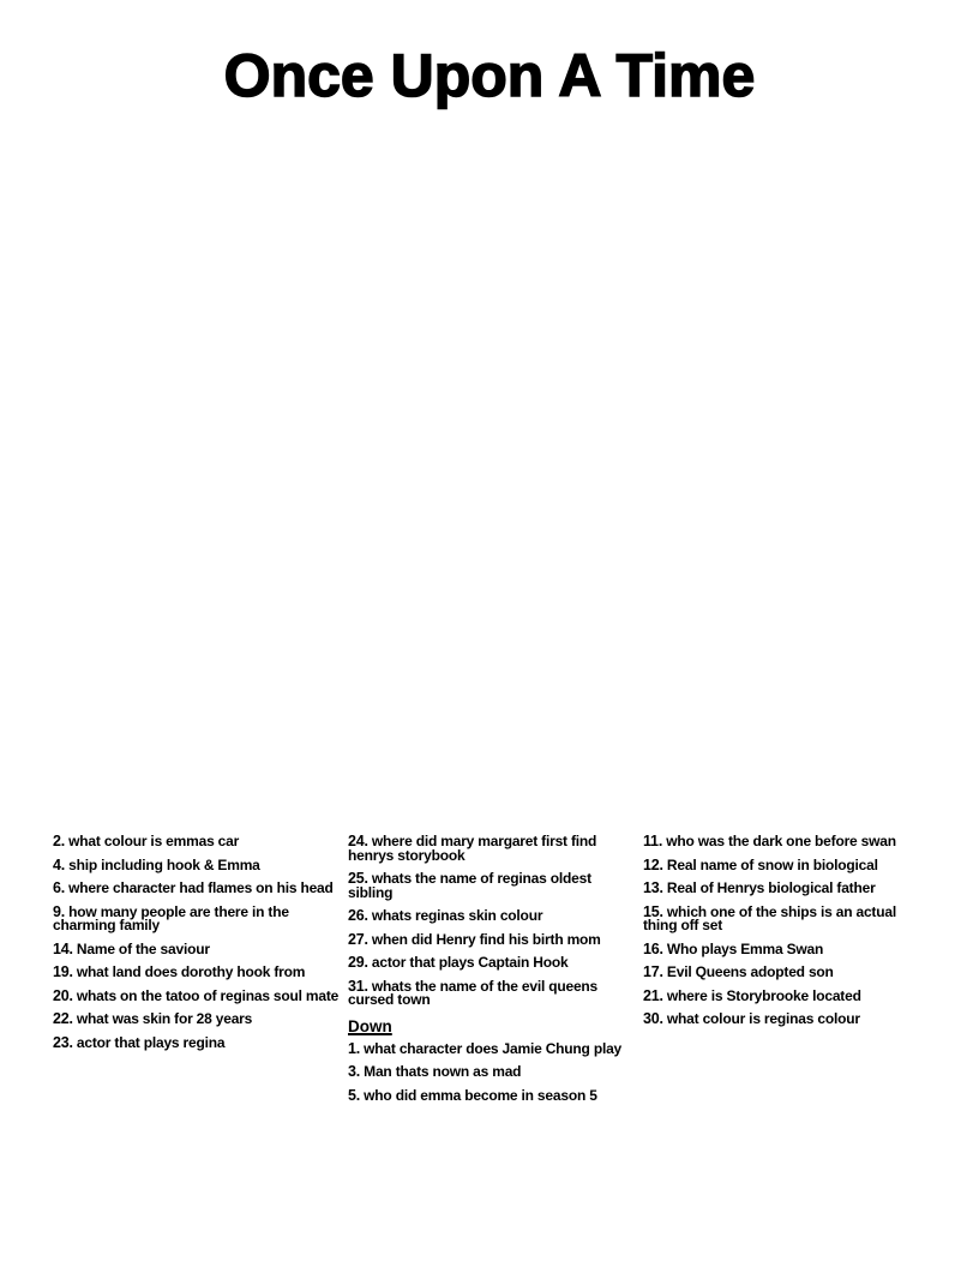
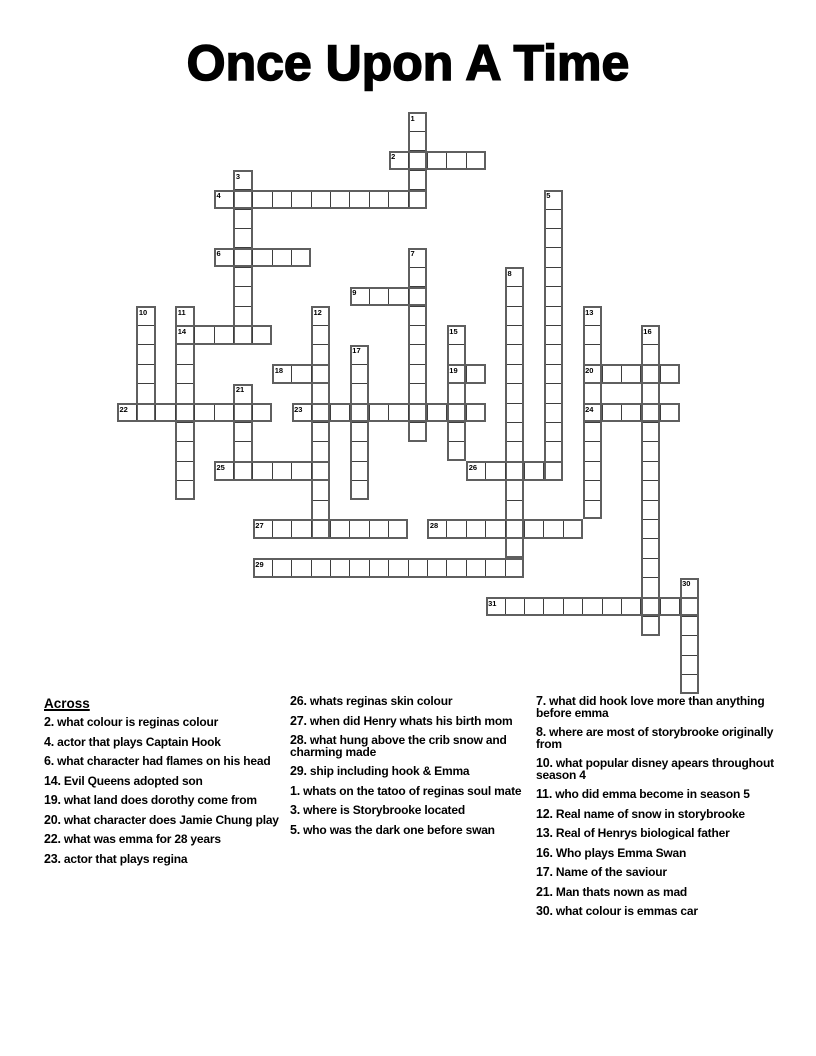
  Once Upon A Time
+ 1
+ 2
+ 3
+ 4
+ 5
+ 6
+ 7
+ 8
+ 9
+ 10
+ 11
+ 12
+ 13
+ 14
+ 15
+ 16
+ 17
+ 18
+ 19
+ 20
+ 21
+ 22
+ 23
+ 24
+ 25
+ 26
+ 27
+ 28
+ 29
+ 30
+ 31
+ Across
- 2. what colour is emmas car
+ 2. what colour is reginas colour
- 4. ship including hook & Emma
+ 4. actor that plays Captain Hook
- 6. where character had flames on his head
+ 6. what character had flames on his head
- 9. how many people are there in the charming family
- 14. Name of the saviour
+ 14. Evil Queens adopted son
- 19. what land does dorothy hook from
+ 19. what land does dorothy come from
- 20. whats on the tatoo of reginas soul mate
+ 20. what character does Jamie Chung play
- 22. what was skin for 28 years
+ 22. what was emma for 28 years
  23. actor that plays regina
- 24. where did mary margaret first find henrys storybook
- 25. whats the name of reginas oldest sibling
  26. whats reginas skin colour
- 27. when did Henry find his birth mom
+ 27. when did Henry whats his birth mom
+ 28. what hung above the crib snow and charming made
- 29. actor that plays Captain Hook
+ 29. ship including hook & Emma
- 31. whats the name of the evil queens cursed town
- Down
- 1. what character does Jamie Chung play
+ 1. whats on the tatoo of reginas soul mate
- 3. Man thats nown as mad
+ 3. where is Storybrooke located
- 5. who did emma become in season 5
+ 5. who was the dark one before swan
+ 7. what did hook love more than anything before emma
+ 8. where are most of storybrooke originally from
+ 10. what popular disney apears throughout season 4
- 11. who was the dark one before swan
+ 11. who did emma become in season 5
- 12. Real name of snow in biological
+ 12. Real name of snow in storybrooke
  13. Real of Henrys biological father
- 15. which one of the ships is an actual thing off set
  16. Who plays Emma Swan
- 17. Evil Queens adopted son
+ 17. Name of the saviour
- 21. where is Storybrooke located
+ 21. Man thats nown as mad
- 30. what colour is reginas colour
+ 30. what colour is emmas car
